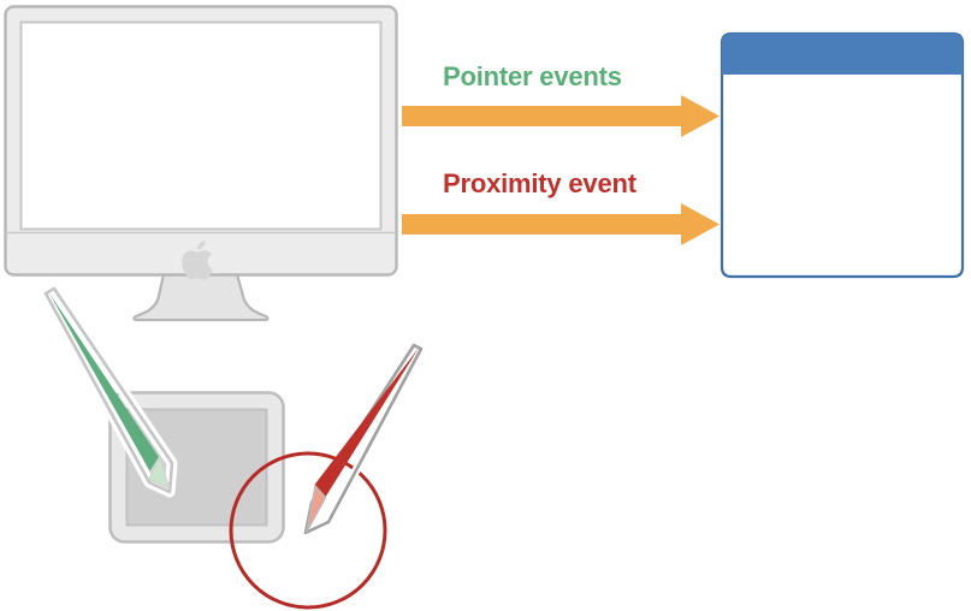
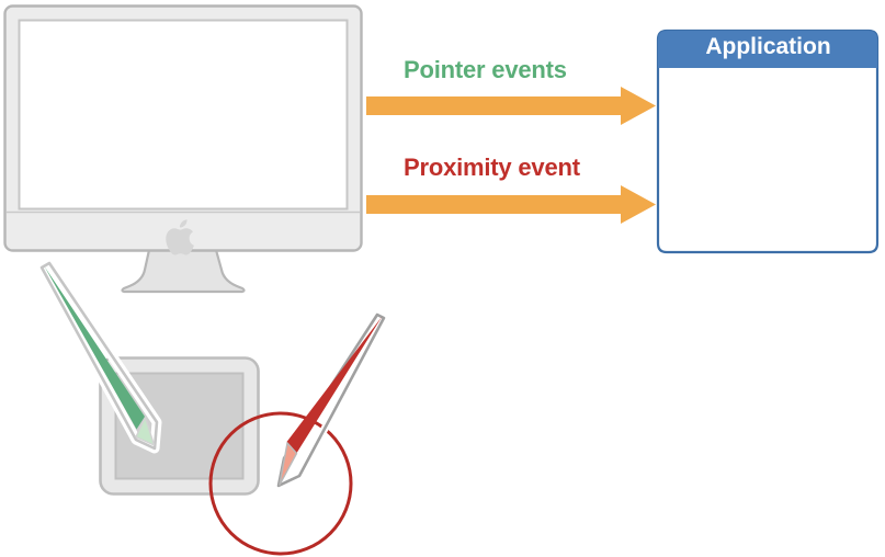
  Pointer events
  Proximity event
+ Application
